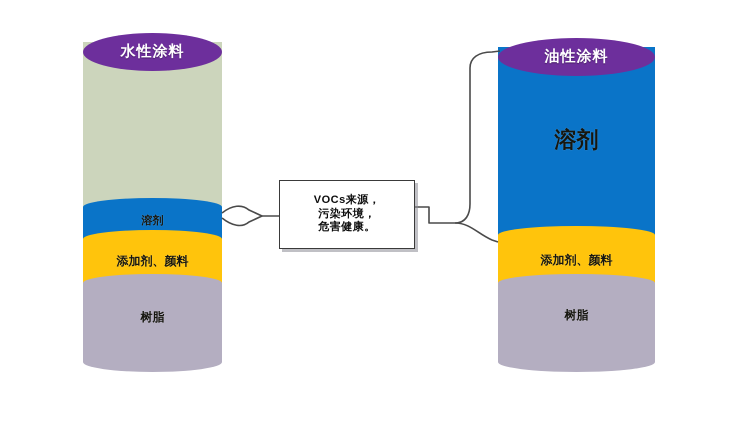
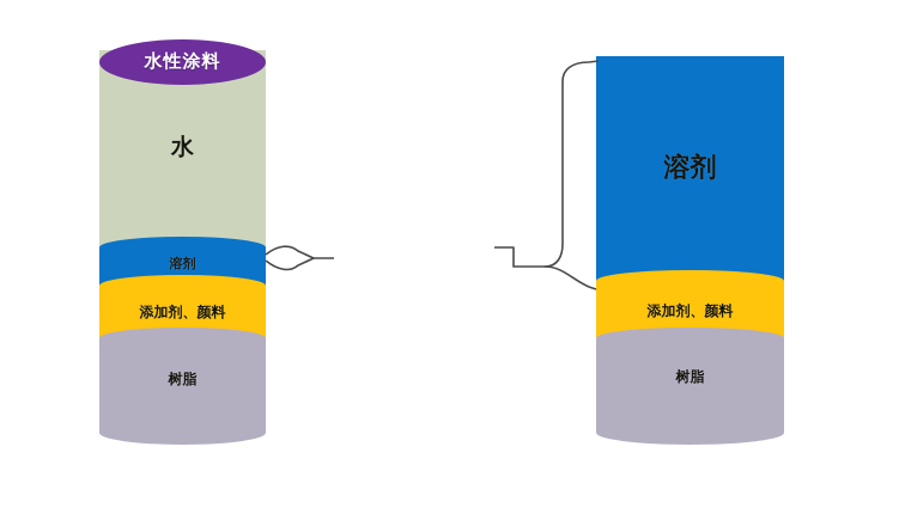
+ 水
  溶剂
  添加剂、颜料
  树脂
  水性涂料
  溶剂
  添加剂、颜料
  树脂
- 油性涂料
- VOCs来源，
- 污染环境，
- 危害健康。
